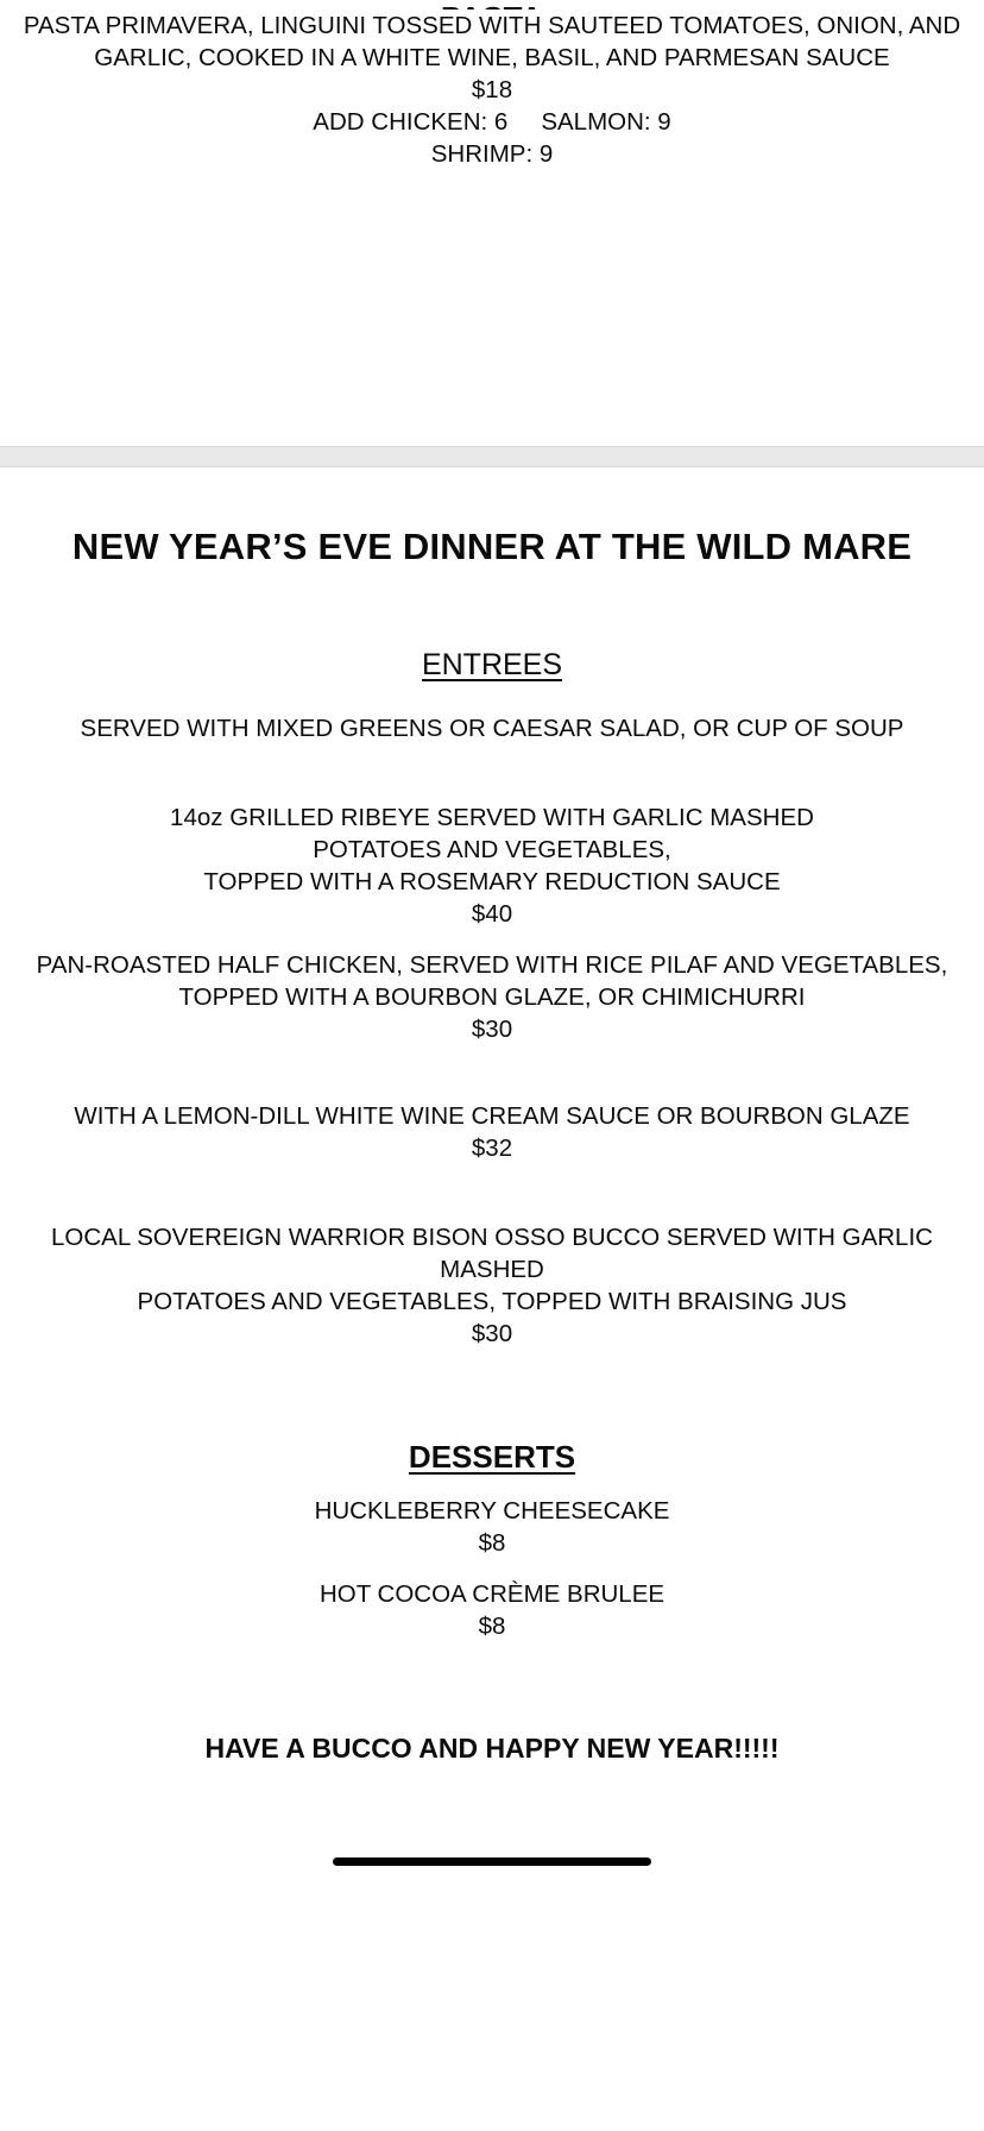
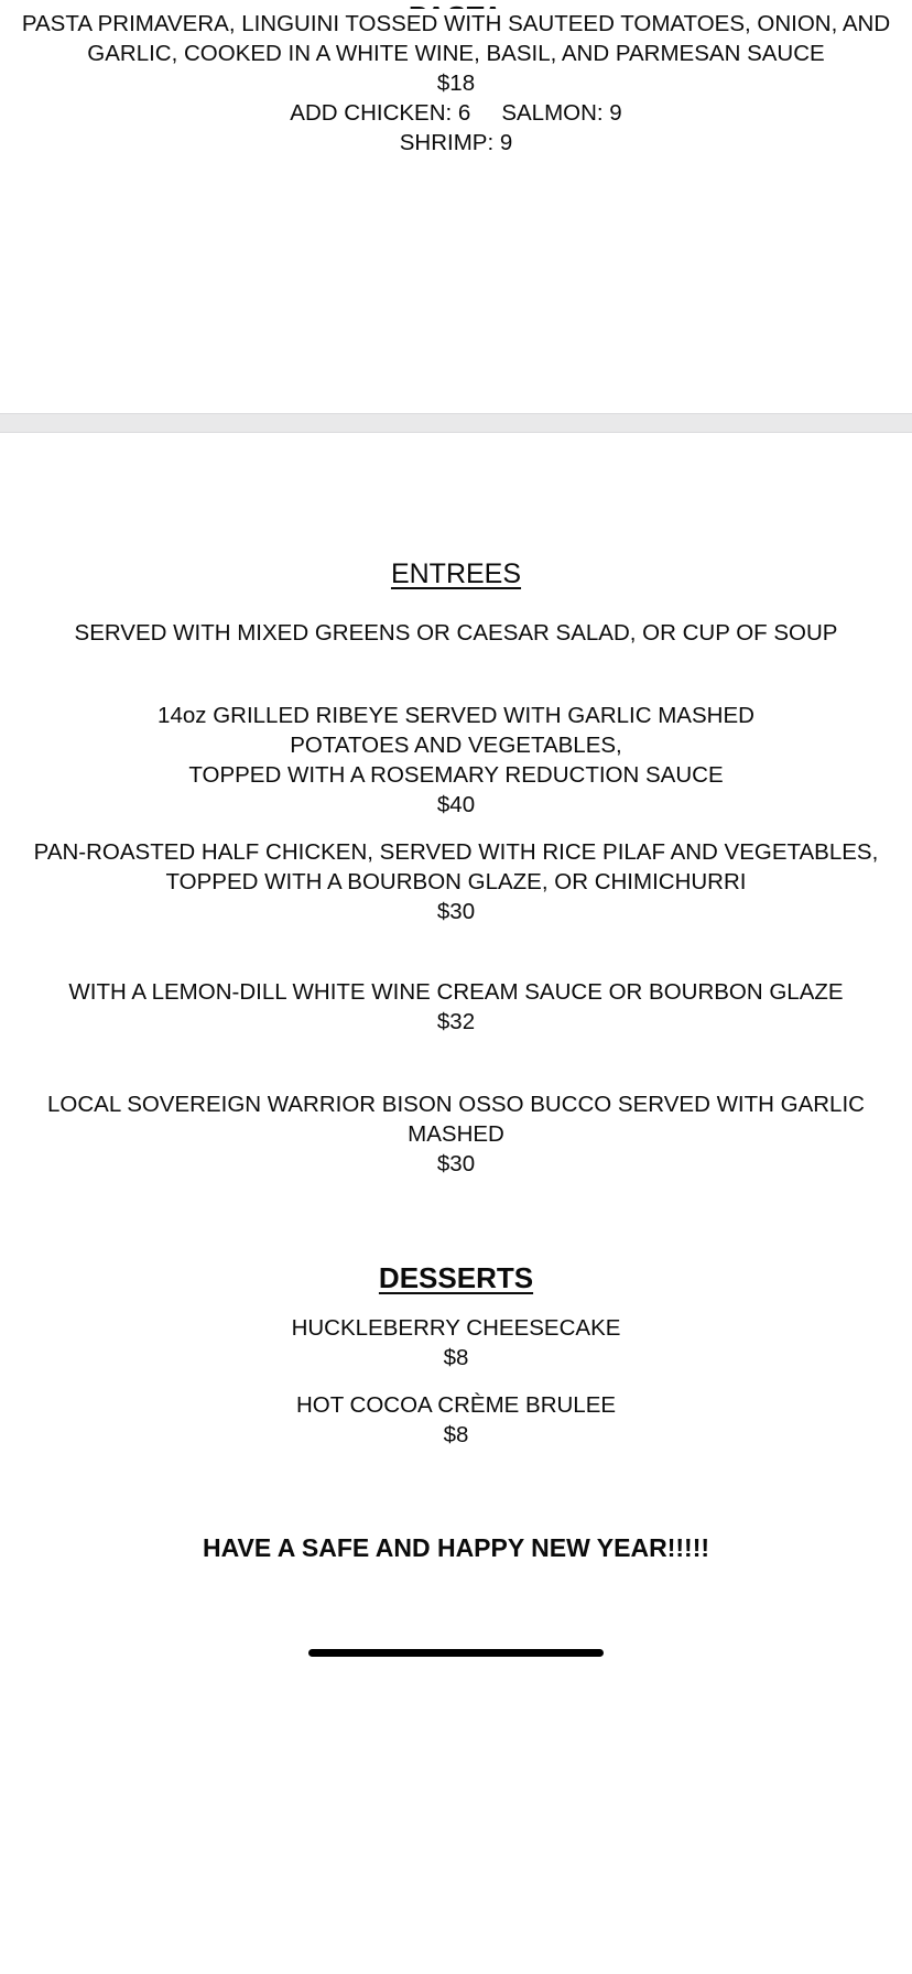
  PASTA PRIMAVERA, LINGUINI TOSSED WITH SAUTEED TOMATOES, ONION, AND
  GARLIC, COOKED IN A WHITE WINE, BASIL, AND PARMESAN SAUCE
  $18
  ADD CHICKEN: 6 SALMON: 9
  SHRIMP: 9
- NEW YEAR’S EVE DINNER AT THE WILD MARE
  ENTREES
  SERVED WITH MIXED GREENS OR CAESAR SALAD, OR CUP OF SOUP
  14oz GRILLED RIBEYE SERVED WITH GARLIC MASHED
  POTATOES AND VEGETABLES,
  TOPPED WITH A ROSEMARY REDUCTION SAUCE
  $40
  PAN-ROASTED HALF CHICKEN, SERVED WITH RICE PILAF AND VEGETABLES,
  TOPPED WITH A BOURBON GLAZE, OR CHIMICHURRI
  $30
  WITH A LEMON-DILL WHITE WINE CREAM SAUCE OR BOURBON GLAZE
  $32
  LOCAL SOVEREIGN WARRIOR BISON OSSO BUCCO SERVED WITH GARLIC MASHED
- POTATOES AND VEGETABLES, TOPPED WITH BRAISING JUS
  $30
  DESSERTS
  HUCKLEBERRY CHEESECAKE
  $8
  HOT COCOA CRÈME BRULEE
  $8
- HAVE A BUCCO AND HAPPY NEW YEAR!!!!!
+ HAVE A SAFE AND HAPPY NEW YEAR!!!!!
